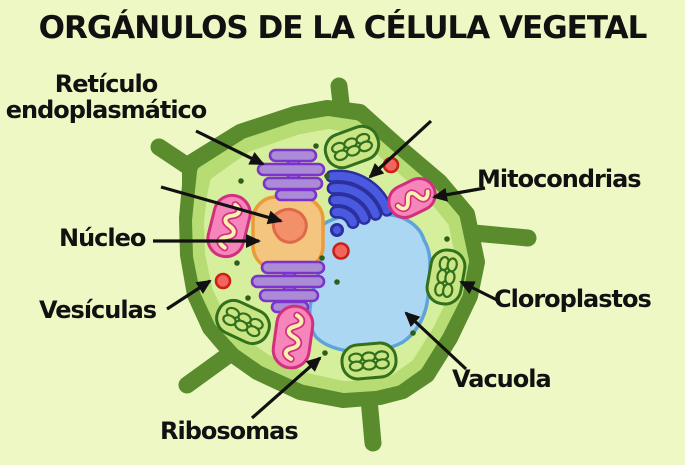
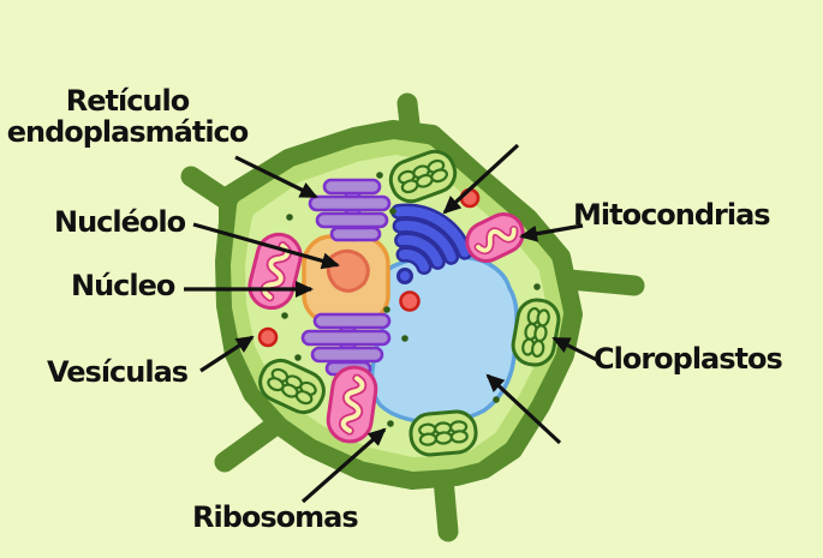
- ORGÁNULOS DE LA CÉLULA VEGETAL
  Retículo
  endoplasmático
+ Nucléolo
  Mitocondrias
  Núcleo
  Cloroplastos
  Vesículas
- Vacuola
  Ribosomas
